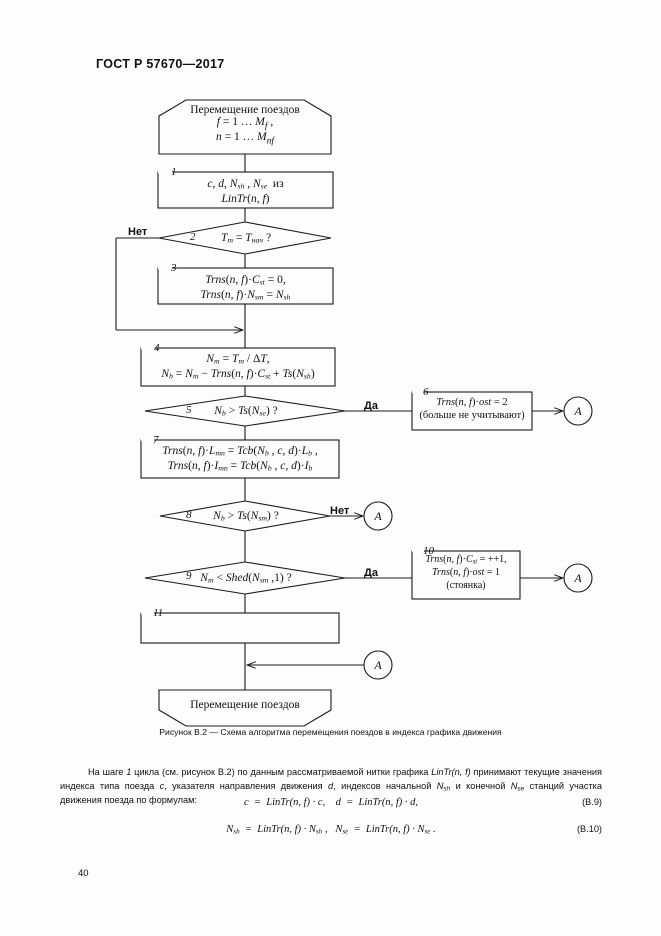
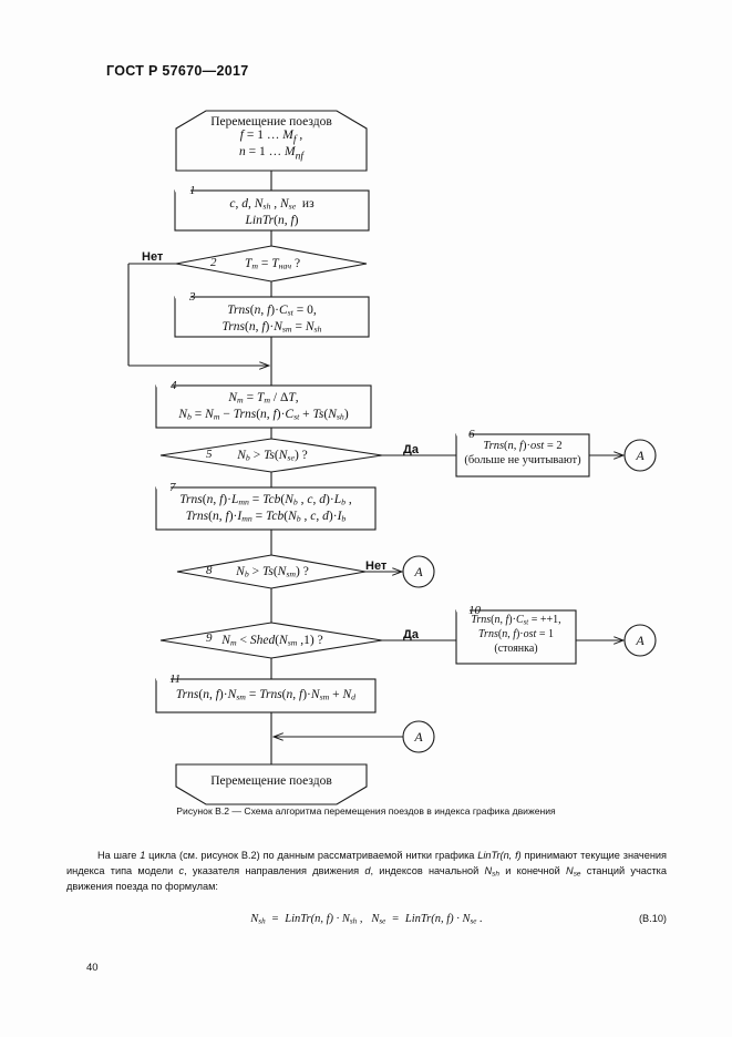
  ГОСТ Р 57670—2017
  Перемещение поездов
  f = 1 … Mf ,
  n = 1 … Mnf
  1
  c, d, Nsh , Nse из
  LinTr(n, f)
  2
  Нет
  Tт = Tнач ?
  3
  Trns(n, f)·Cst = 0,
  Trns(n, f)·Nsт = Nsh
  4
  Nт = Tт / ΔT,
  Nb = Nт − Trns(n, f)·Cst + Ts(Nsh)
  5
  Nb > Ts(Nse) ?
  Да
  6
  Trns(n, f)·ost = 2
  (больше не учитывают)
  A
  7
  Trns(n, f)·Lтn = Tcb(Nb , c, d)·Lb ,
  Trns(n, f)·Iтn = Tcb(Nb , c, d)·Ib
  8
  Nb > Ts(Nsт) ?
  Нет
  A
  9
  Nт < Shed(Nsт ,1) ?
  Да
  10
  Trns(n, f)·C = ++1,
  Trns(n, f)·ost = 1
  (стоянка)
  A
  11
+ Trns(n, f)·Nsт = Trns(n, f)·Nsт + Nd
  A
  Перемещение поездов
  Рисунок В.2 — Схема алгоритма перемещения поездов в индекса графика движения
- На шаге 1 цикла (см. рисунок В.2) по данным рассматриваемой нитки графика LinTr(n, f) принимают текущие значения индекса типа поезда c, указателя направления движения d, индексов начальной N и конечной N станций участка движения поезда по формулам:
+ На шаге 1 цикла (см. рисунок В.2) по данным рассматриваемой нитки графика LinTr(n, f) принимают текущие значения индекса типа модели c, указателя направления движения d, индексов начальной N и конечной N станций участка движения поезда по формулам:
- c = LinTr(n, f) · c, d = LinTr(n, f) · d,
- (В.9)
  Nsh = LinTr(n, f) · Nsh , Nse = LinTr(n, f) · Nse .
  (В.10)
  40
